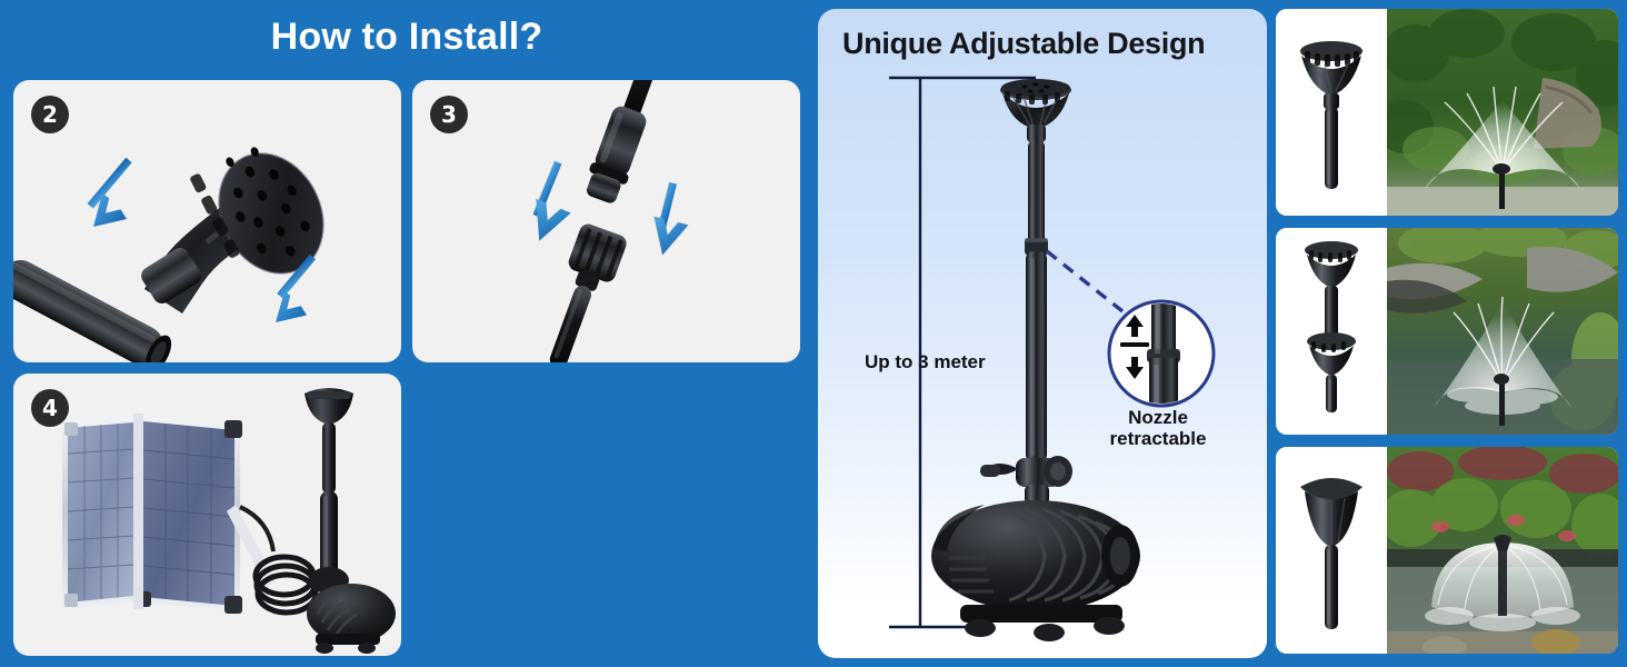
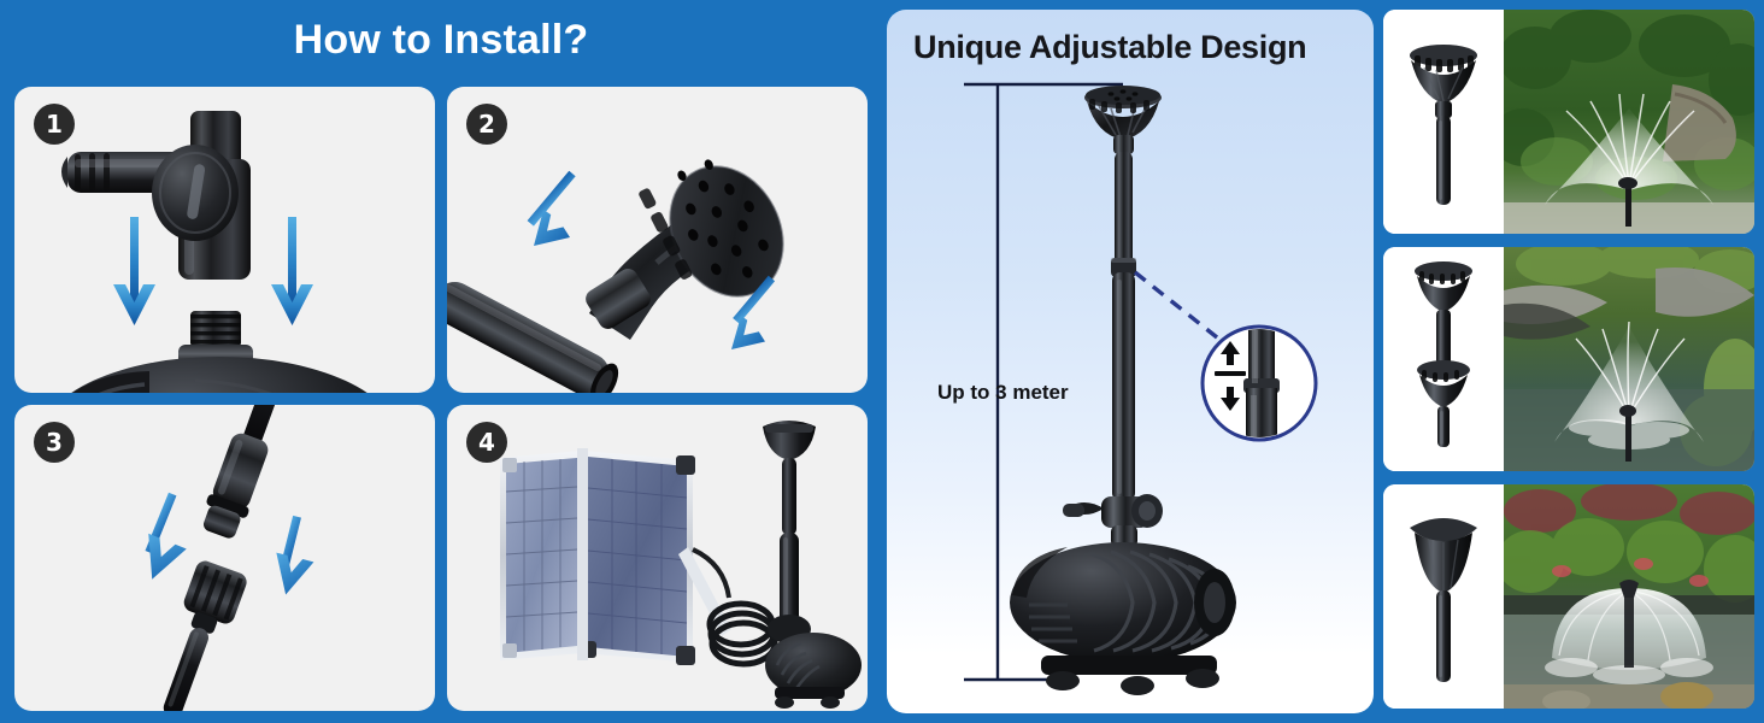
  How to Install?
+ 1
  2
  3
  4
  Unique Adjustable Design
  Up to 3 meter
- Nozzle
- retractable
